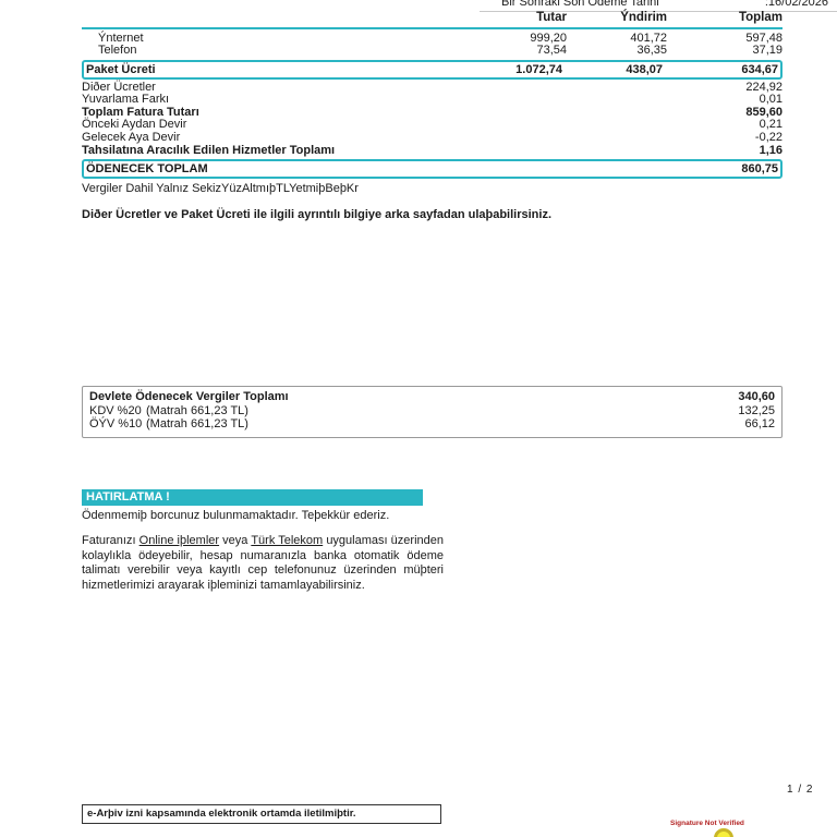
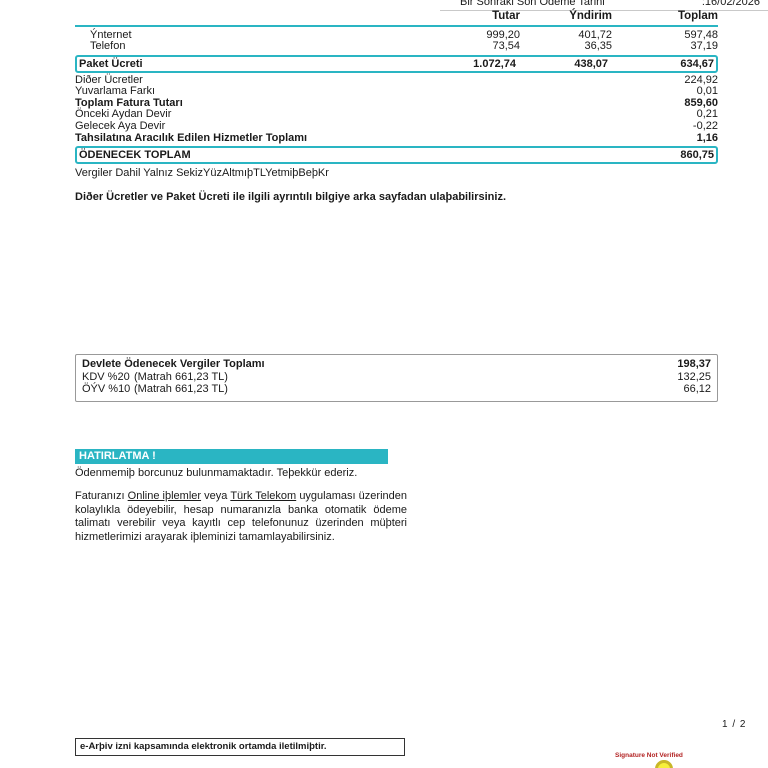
  Bir Sonraki Son Ödeme Tarihi
  :16/02/2026
  Tutar
  Ýndirim
  Toplam
  Ýnternet
  999,20
  401,72
  597,48
  Telefon
  73,54
  36,35
  37,19
  Paket Ücreti
  1.072,74
  438,07
  634,67
  Diðer Ücretler
  224,92
  Yuvarlama Farkı
  0,01
  Toplam Fatura Tutarı
  859,60
  Önceki Aydan Devir
  0,21
  Gelecek Aya Devir
  -0,22
  Tahsilatına Aracılık Edilen Hizmetler Toplamı
  1,16
  ÖDENECEK TOPLAM
  860,75
  Vergiler Dahil Yalnız SekizYüzAltmıþTLYetmiþBeþKr
  Diðer Ücretler ve Paket Ücreti ile ilgili ayrıntılı bilgiye arka sayfadan ulaþabilirsiniz.
  Devlete Ödenecek Vergiler Toplamı
- 340,60
+ 198,37
  KDV %20
  (Matrah 661,23 TL)
  132,25
  ÖÝV %10
  (Matrah 661,23 TL)
  66,12
  HATIRLATMA !
  Ödenmemiþ borcunuz bulunmamaktadır. Teþekkür ederiz.
  Faturanızı Online iþlemler veya Türk Telekom uygulaması üzerinden kolaylıkla ödeyebilir, hesap numaranızla banka otomatik ödeme talimatı verebilir veya kayıtlı cep telefonunuz üzerinden müþteri hizmetlerimizi arayarak iþleminizi tamamlayabilirsiniz.
  1 / 2
  e-Arþiv izni kapsamında elektronik ortamda iletilmiþtir.
